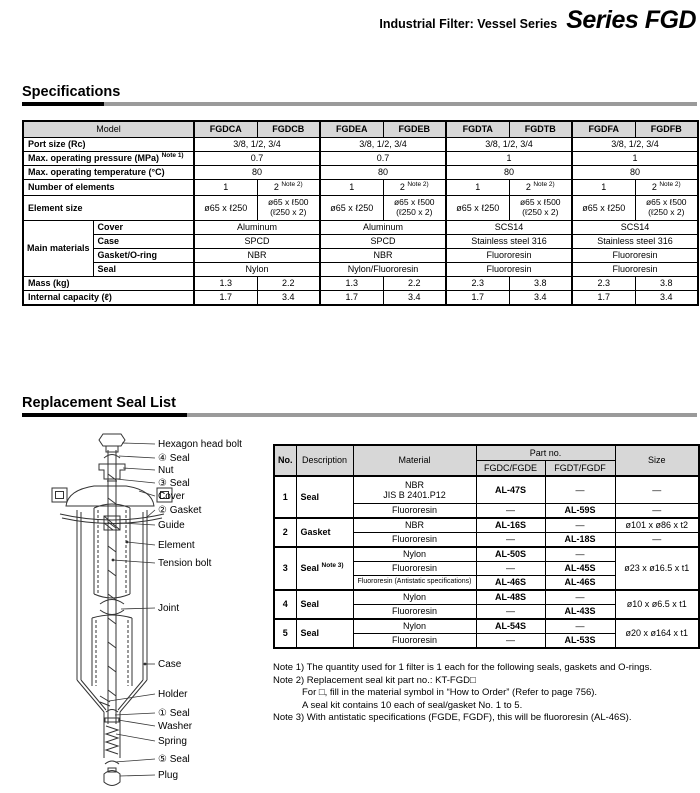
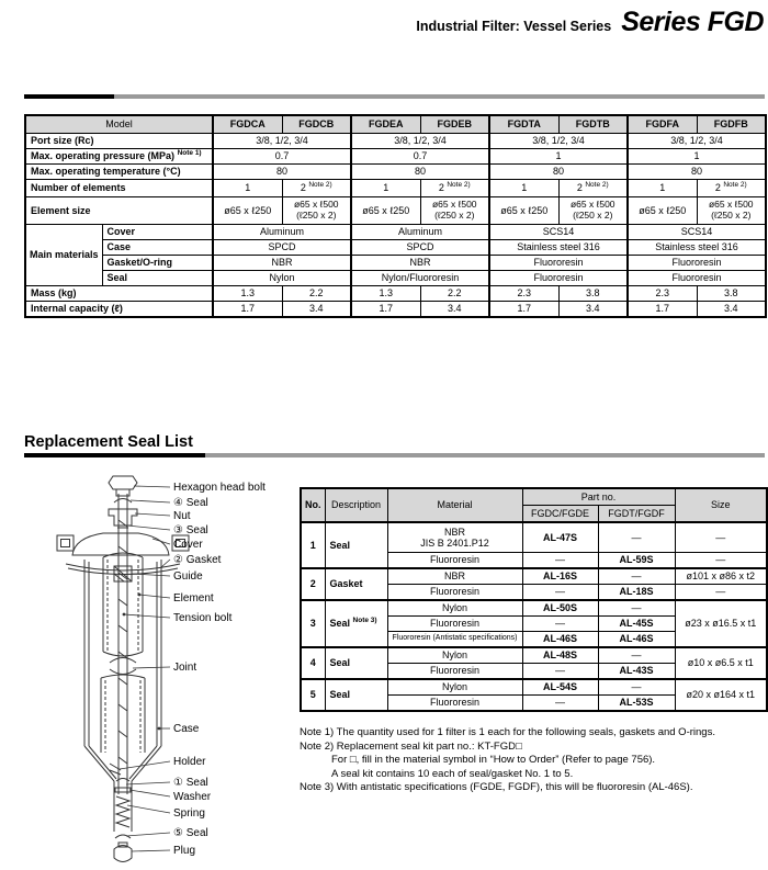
  Industrial Filter: Vessel Series
  Series FGD
- Specifications
  Model	FGDCA	FGDCB	FGDEA	FGDEB	FGDTA	FGDTB	FGDFA	FGDFB
  Port size (Rc)	3/8, 1/2, 3/4	3/8, 1/2, 3/4	3/8, 1/2, 3/4	3/8, 1/2, 3/4
  Max. operating pressure (MPa)	0.7	0.7	1	1
  Max. operating temperature (°C)	80	80	80	80
  Element size	ø65 x ℓ250	ø65 x ℓ500(ℓ250 x 2)	ø65 x ℓ250	ø65 x ℓ500(ℓ250 x 2)	ø65 x ℓ250	ø65 x ℓ500(ℓ250 x 2)	ø65 x ℓ250	ø65 x ℓ500(ℓ250 x 2)
  Main materials	Cover	Aluminum	Aluminum	SCS14	SCS14
  Case	SPCD	SPCD	Stainless steel 316	Stainless steel 316
  Gasket/O-ring	NBR	NBR	Fluororesin	Fluororesin
  Seal	Nylon	Nylon/Fluororesin	Fluororesin	Fluororesin
  Mass (kg)	1.3	2.2	1.3	2.2	2.3	3.8	2.3	3.8
  Internal capacity (ℓ)	1.7	3.4	1.7	3.4	1.7	3.4	1.7	3.4
  Replacement Seal List
  Hexagon head bolt
  ④ Seal
  Nut
  ③ Seal
  Cover
  ② Gasket
  Guide
  Element
  Tension bolt
  Joint
  Case
  Holder
  ① Seal
  Washer
  Spring
  ⑤ Seal
  Plug
  No.	Description	Material	Part no.	Size
  FGDC/FGDE	FGDT/FGDF
  1	Seal	NBRJIS B 2401.P12	AL-47S	—	—
  Fluororesin	—	AL-59S	—
  2	Gasket	NBR	AL-16S	—	ø101 x ø86 x t2
  Fluororesin	—	AL-18S	—
  3	Seal	Nylon	AL-50S	—	ø23 x ø16.5 x t1
  Fluororesin	—	AL-45S
  4	Seal	Nylon	AL-48S	—	ø10 x ø6.5 x t1
  Fluororesin	—	AL-43S
  5	Seal	Nylon	AL-54S	—	ø20 x ø164 x t1
  Fluororesin	—	AL-53S
  Note 1) The quantity used for 1 filter is 1 each for the following seals, gaskets and O-rings.
  Note 2) Replacement seal kit part no.: KT-FGD□
  For □, fill in the material symbol in “How to Order” (Refer to page 756).
  A seal kit contains 10 each of seal/gasket No. 1 to 5.
  Note 3) With antistatic specifications (FGDE, FGDF), this will be fluororesin (AL-46S).
